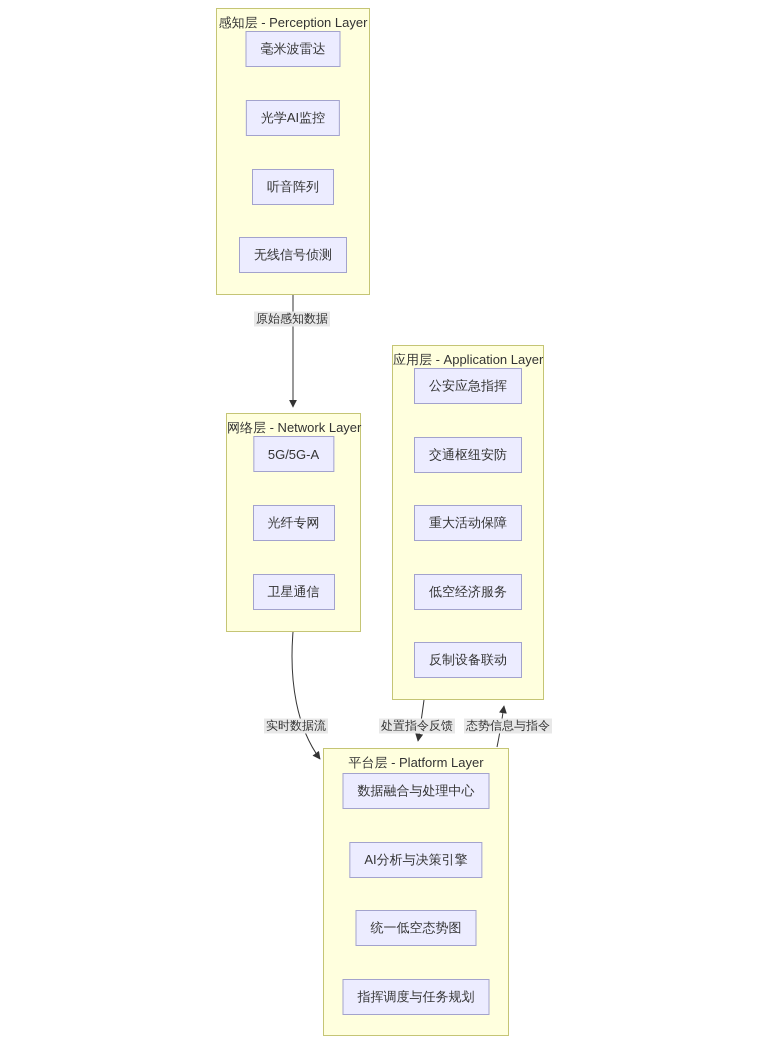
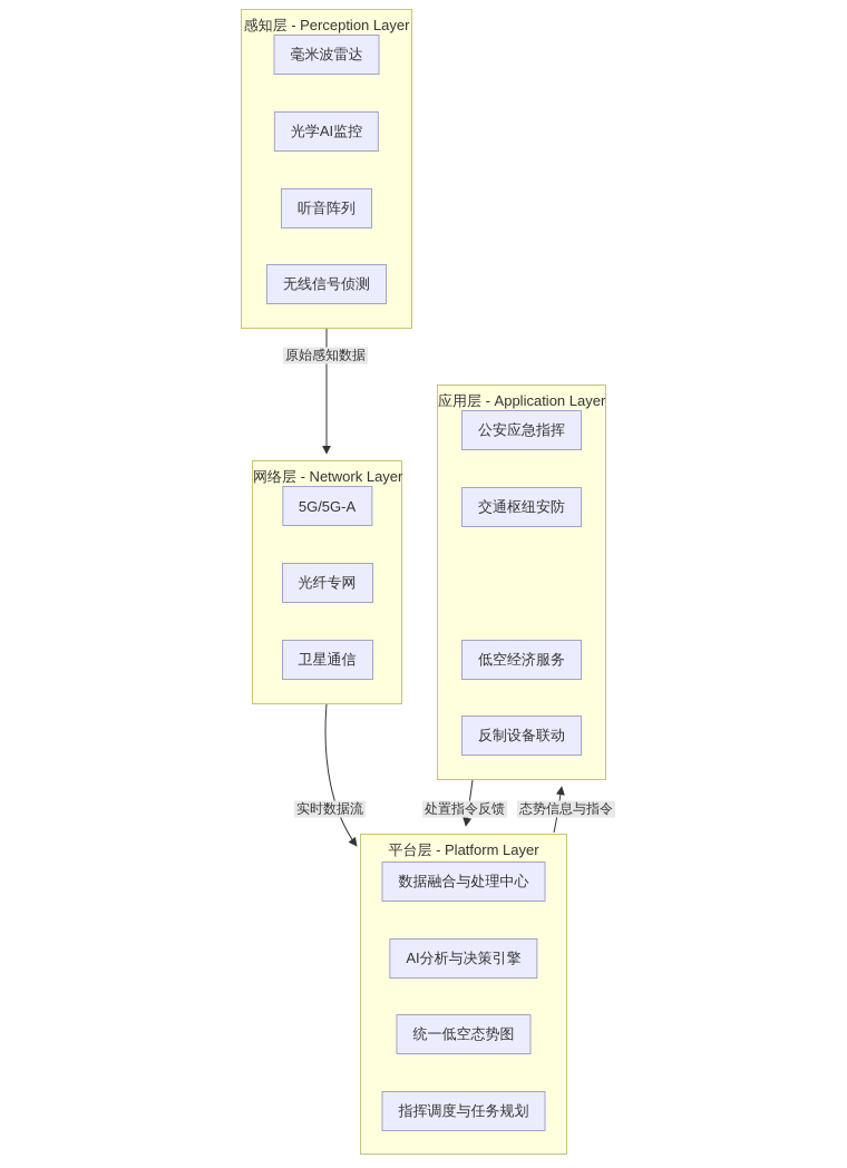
  感知层 - Perception Layer
  毫米波雷达
  光学AI监控
  听音阵列
  无线信号侦测
  网络层 - Network Layer
  5G/5G-A
  光纤专网
  卫星通信
  应用层 - Application Layer
  公安应急指挥
  交通枢纽安防
- 重大活动保障
  低空经济服务
  反制设备联动
  平台层 - Platform Layer
  数据融合与处理中心
  AI分析与决策引擎
  统一低空态势图
  指挥调度与任务规划
  原始感知数据
  实时数据流
  处置指令反馈
  态势信息与指令
